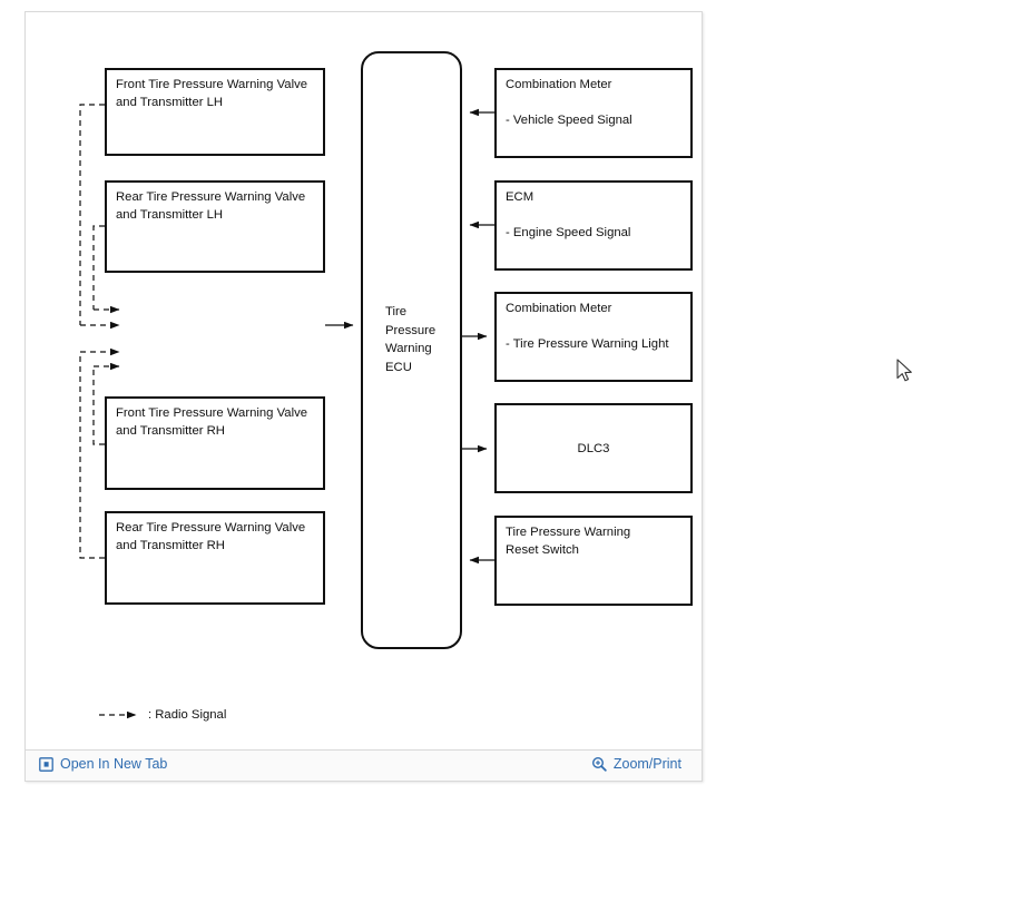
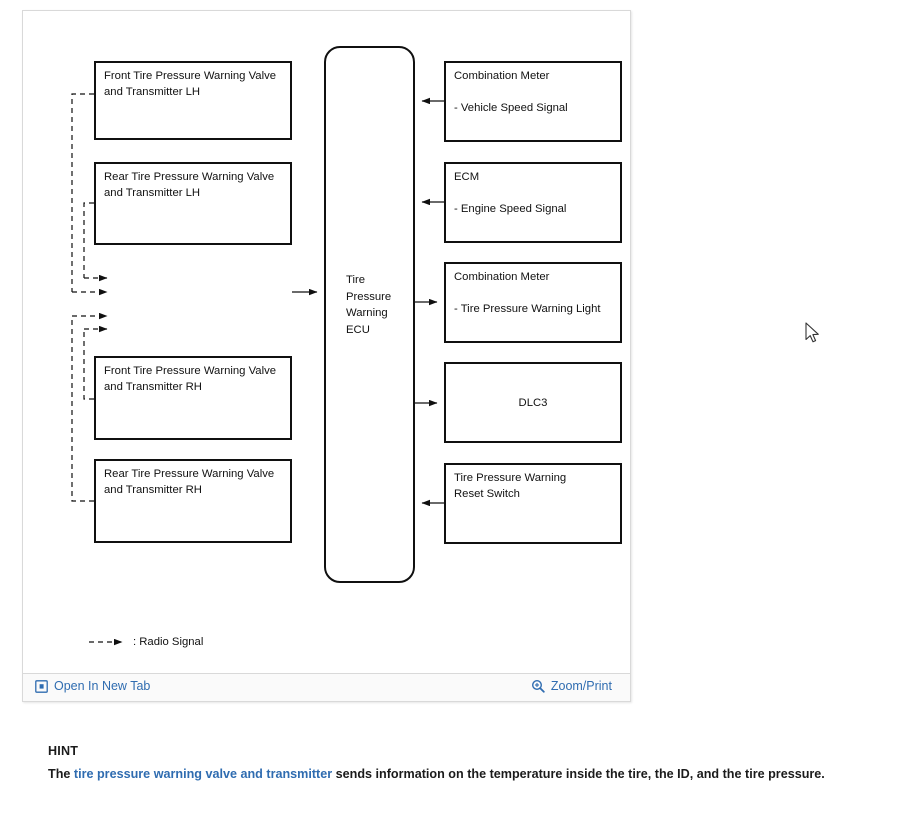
  Front Tire Pressure Warning Valve
  and Transmitter LH
  Rear Tire Pressure Warning Valve
  and Transmitter LH
  Front Tire Pressure Warning Valve
  and Transmitter RH
  Rear Tire Pressure Warning Valve
  and Transmitter RH
  Tire
  Pressure
  Warning
  ECU
  Combination Meter
  - Vehicle Speed Signal
  ECM
  - Engine Speed Signal
  Combination Meter
  - Tire Pressure Warning Light
  DLC3
  Tire Pressure Warning
  Reset Switch
  : Radio Signal
  Open In New Tab
  Zoom/Print
+ HINT
+ The tire pressure warning valve and transmitter sends information on the temperature inside the tire, the ID, and the tire pressure.
